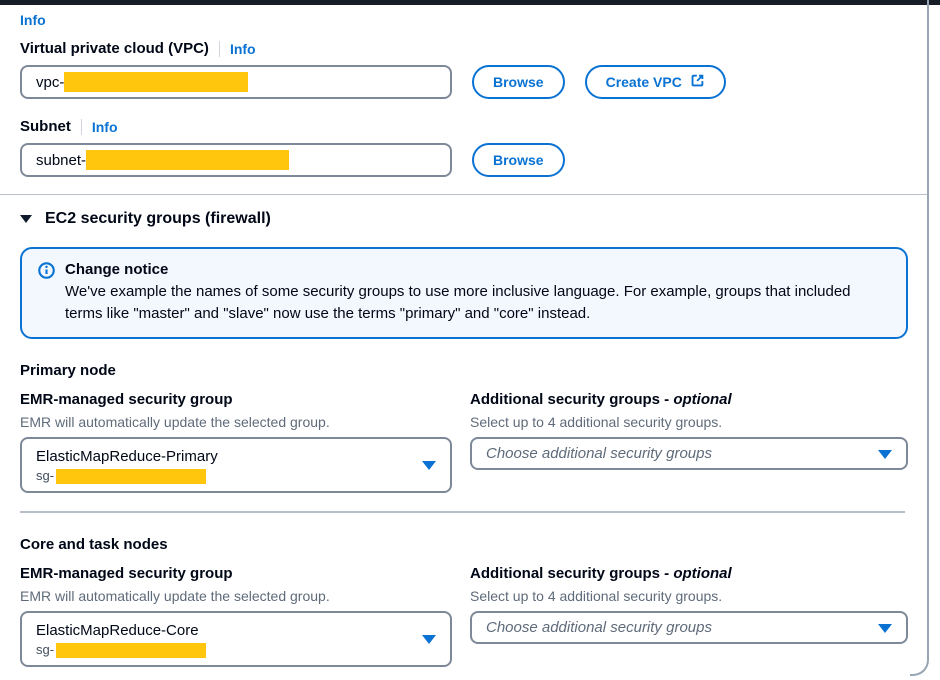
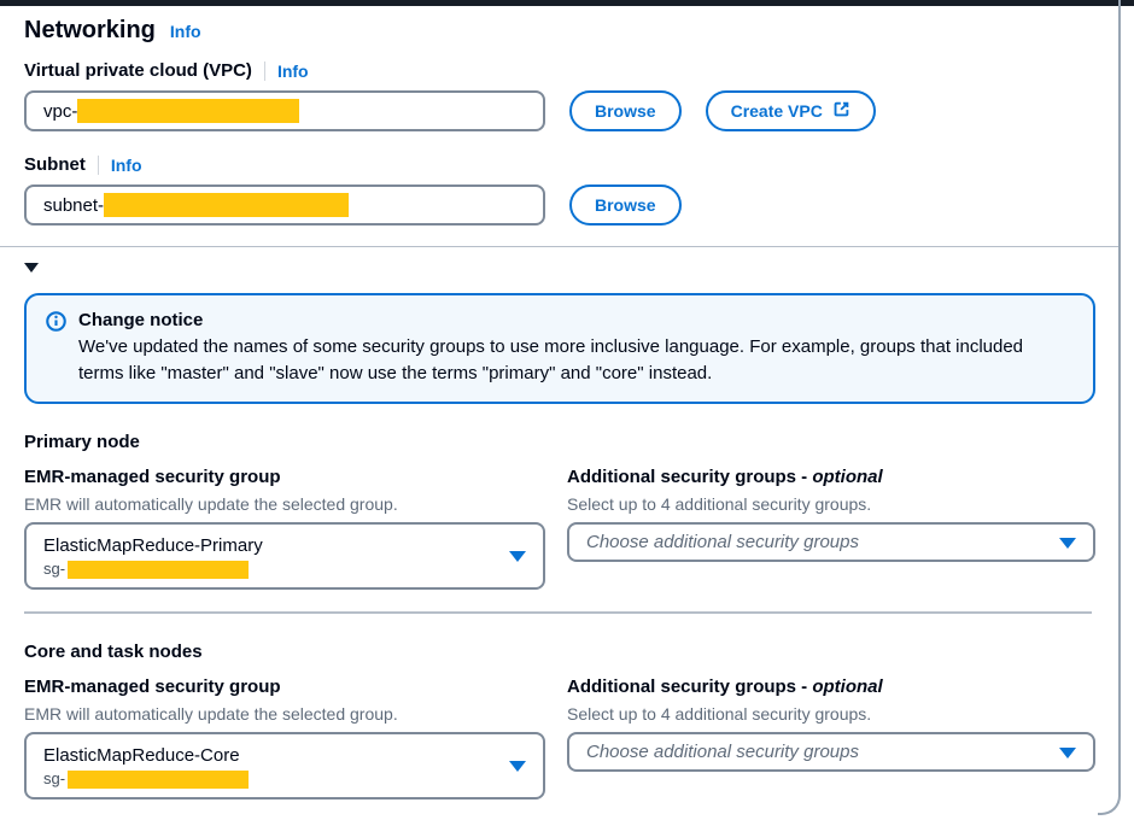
+ Networking
  Info
  Virtual private cloud (VPC)
  Info
  vpc-
  Browse
  Create VPC
  Subnet
  Info
  subnet-
  Browse
- EC2 security groups (firewall)
  Change notice
- We've example the names of some security groups to use more inclusive language. For example, groups that included terms like "master" and "slave" now use the terms "primary" and "core" instead.
+ We've updated the names of some security groups to use more inclusive language. For example, groups that included terms like "master" and "slave" now use the terms "primary" and "core" instead.
  Primary node
  EMR-managed security group
  EMR will automatically update the selected group.
  ElasticMapReduce-Primary
  sg-
  Additional security groups - optional
  Select up to 4 additional security groups.
  Choose additional security groups
  Core and task nodes
  EMR-managed security group
  EMR will automatically update the selected group.
  ElasticMapReduce-Core
  sg-
  Additional security groups - optional
  Select up to 4 additional security groups.
  Choose additional security groups
